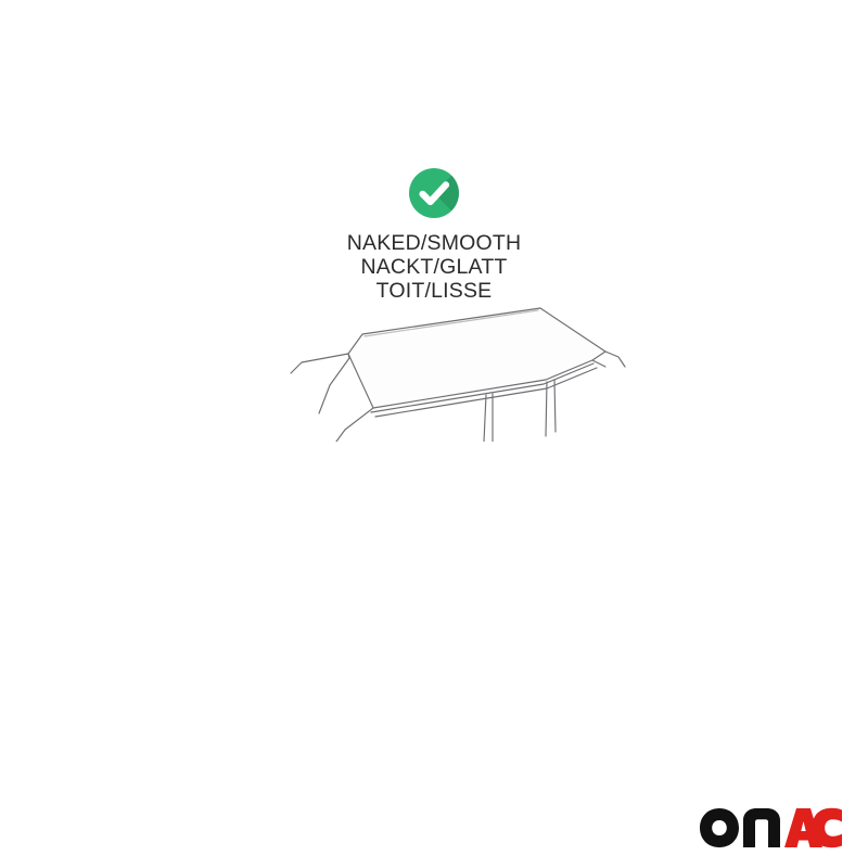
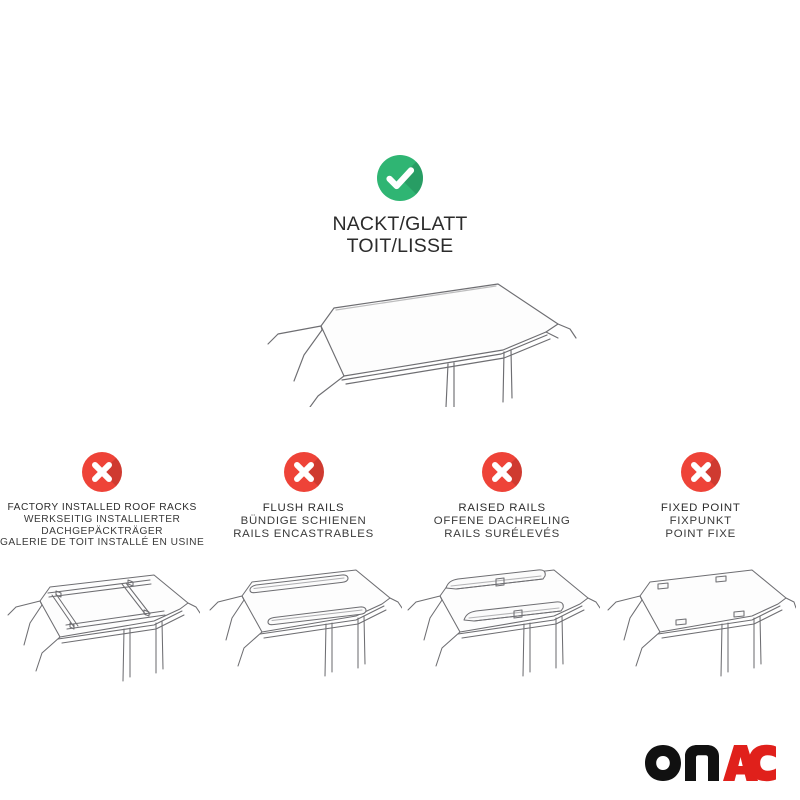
- NAKED/SMOOTH
  NACKT/GLATT
  TOIT/LISSE
+ FACTORY INSTALLED ROOF RACKS
+ WERKSEITIG INSTALLIERTER
+ DACHGEPÄCKTRÄGER
+ GALERIE DE TOIT INSTALLÉ EN USINE
+ FLUSH RAILS
+ BÜNDIGE SCHIENEN
+ RAILS ENCASTRABLES
+ RAISED RAILS
+ OFFENE DACHRELING
+ RAILS SURÉLEVÉS
+ FIXED POINT
+ FIXPUNKT
+ POINT FIXE
